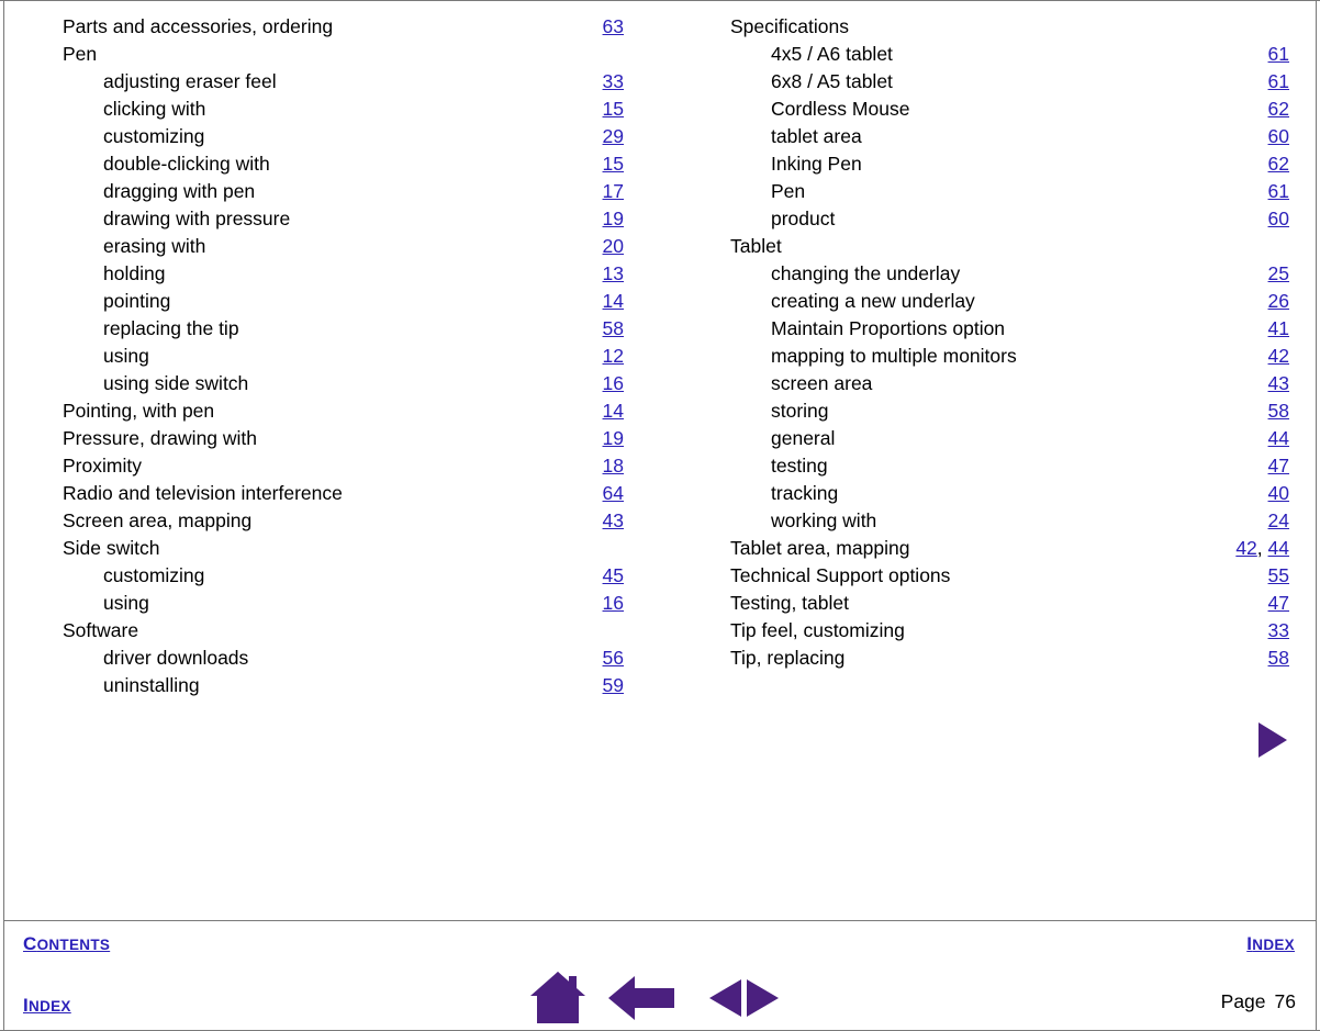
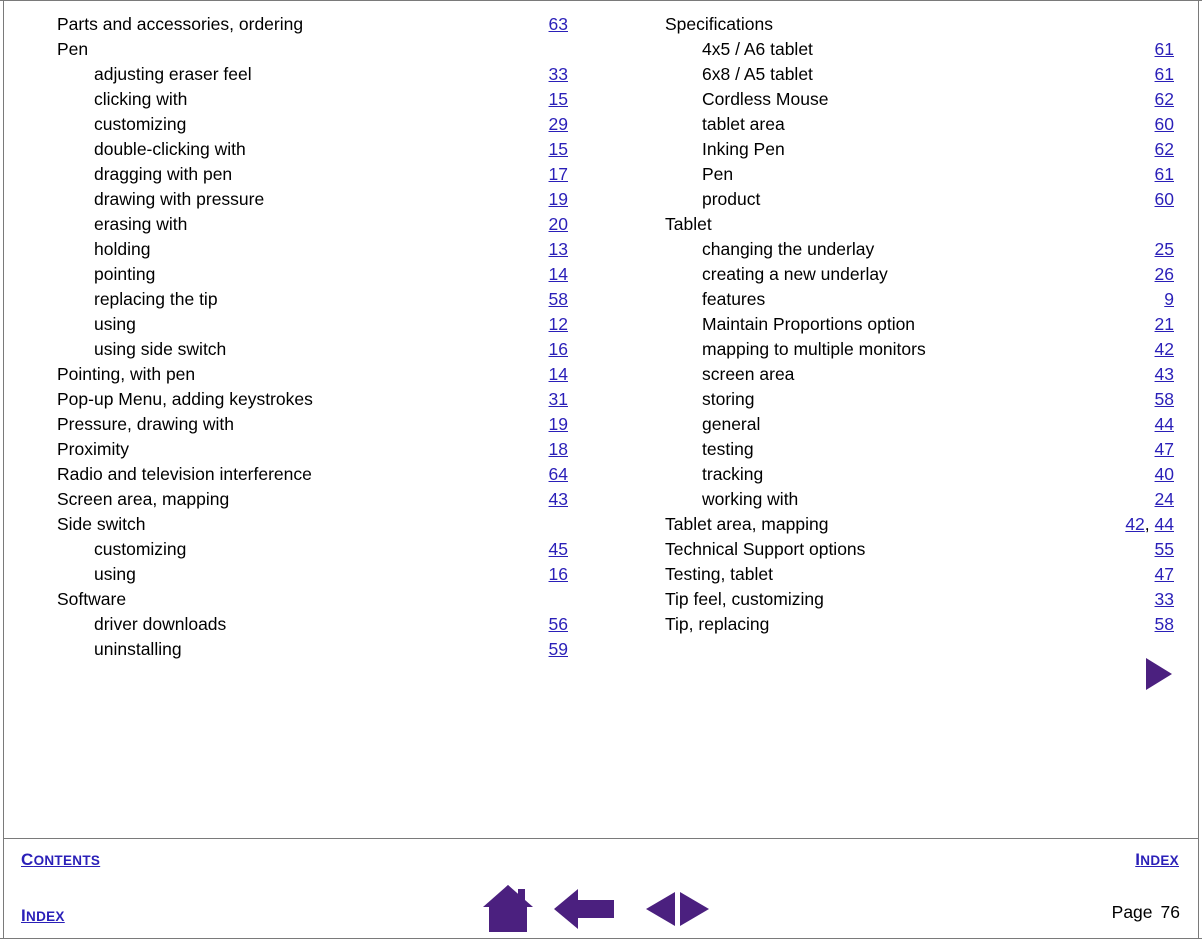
  Parts and accessories, ordering
  63
  Pen
  adjusting eraser feel
  33
  clicking with
  15
  customizing
  29
  double-clicking with
  15
  dragging with pen
  17
  drawing with pressure
  19
  erasing with
  20
  holding
  13
  pointing
  14
  replacing the tip
  58
  using
  12
  using side switch
  16
  Pointing, with pen
  14
+ Pop-up Menu, adding keystrokes
+ 31
  Pressure, drawing with
  19
  Proximity
  18
  Radio and television interference
  64
  Screen area, mapping
  43
  Side switch
  customizing
  45
  using
  16
  Software
  driver downloads
  56
  uninstalling
  59
  Specifications
  4x5 / A6 tablet
  61
  6x8 / A5 tablet
  61
  Cordless Mouse
  62
  tablet area
  60
  Inking Pen
  62
  Pen
  61
  product
  60
  Tablet
  changing the underlay
  25
  creating a new underlay
  26
+ features
+ 9
  Maintain Proportions option
- 41
+ 21
  mapping to multiple monitors
  42
  screen area
  43
  storing
  58
  general
  44
  testing
  47
  tracking
  40
  working with
  24
  Tablet area, mapping
  42, 44
  Technical Support options
  55
  Testing, tablet
  47
  Tip feel, customizing
  33
  Tip, replacing
  58
  CONTENTS
  INDEX
  INDEX
  Page 76
